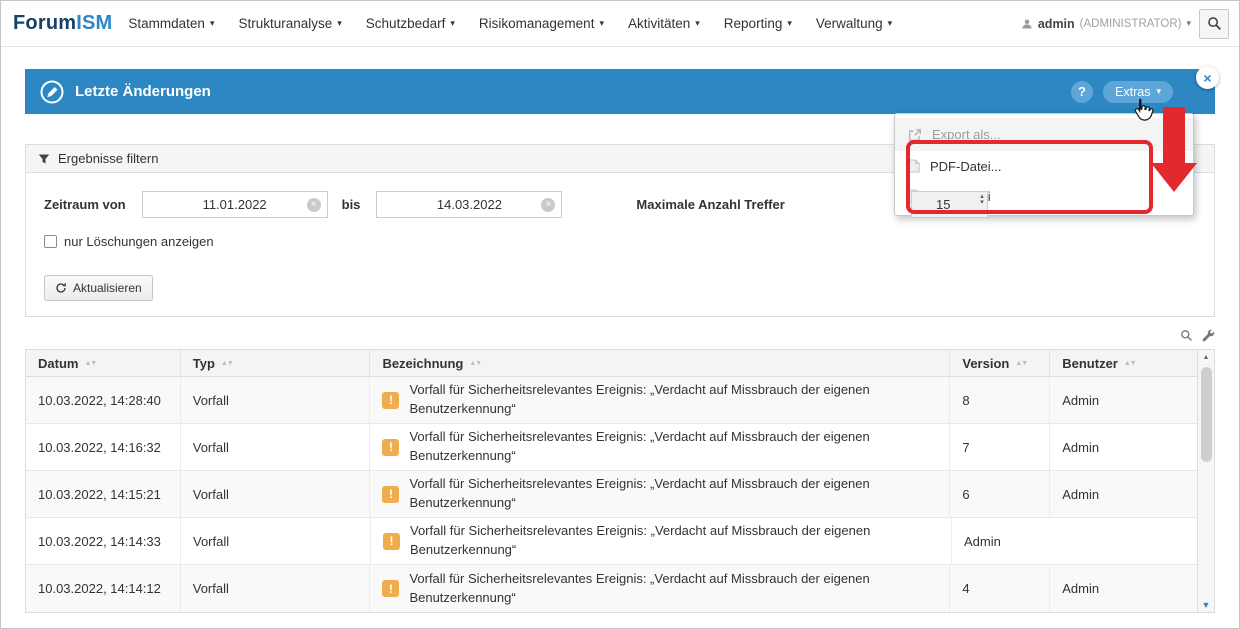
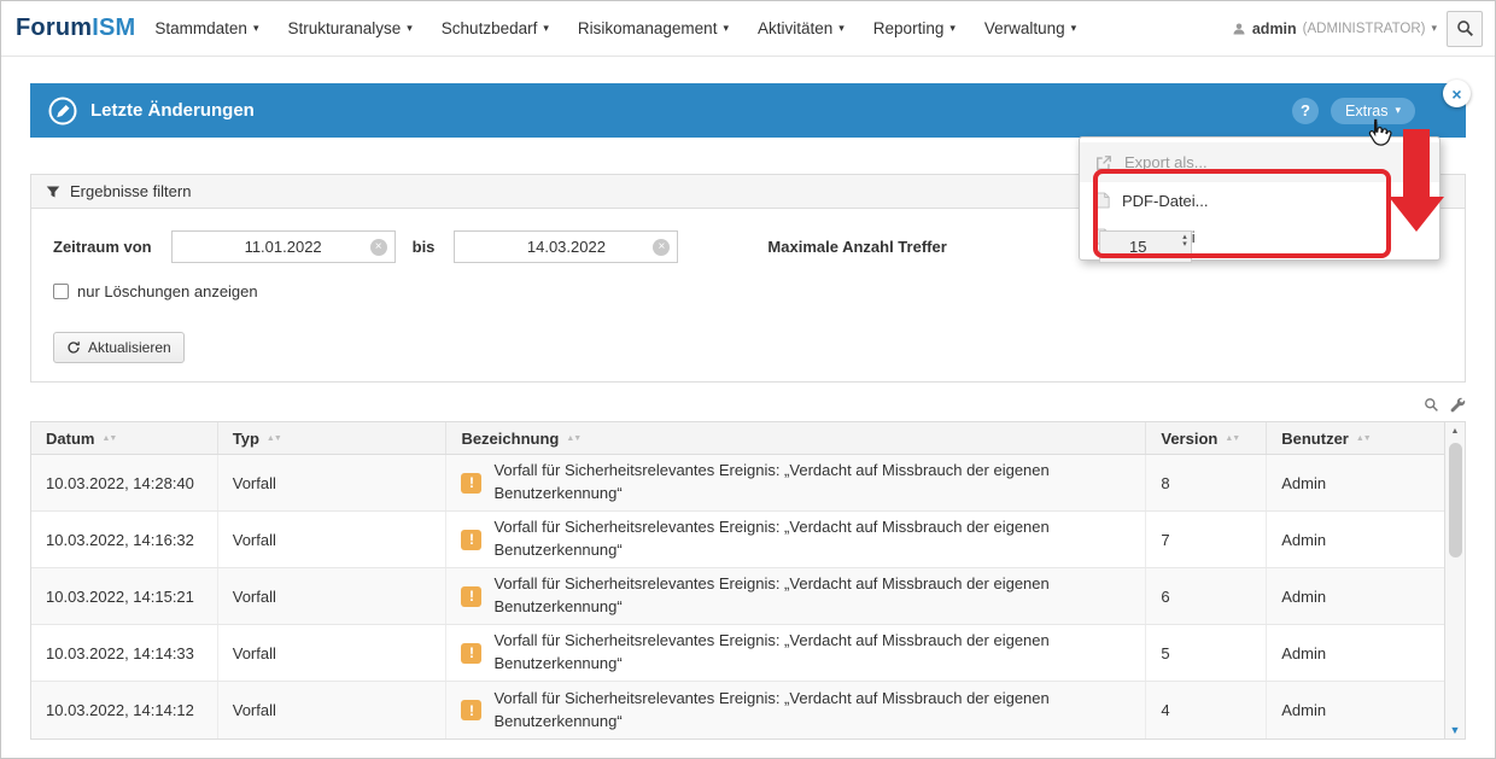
  ForumISM
  Stammdaten
  ▾
  Strukturanalyse
  ▾
  Schutzbedarf
  ▾
  Risikomanagement
  ▾
  Aktivitäten
  ▾
  Reporting
  ▾
  Verwaltung
  ▾
  admin
  (ADMINISTRATOR)
  ▾
  Letzte Änderungen
  ?
  Extras
  ▾
  ×
  Ergebnisse filtern
  Zeitraum von
  11.01.2022
  ×
  bis
  14.03.2022
  ×
  Maximale Anzahl Treffer
  15
  nur Löschungen anzeigen
  Aktualisieren
  Datum
  Typ
  Bezeichnung
  Version
  Benutzer
  10.03.2022, 14:28:40
  Vorfall
  !
  Vorfall für Sicherheitsrelevantes Ereignis: „Verdacht auf Missbrauch der eigenen Benutzerkennung“
  8
  Admin
  10.03.2022, 14:16:32
  Vorfall
  !
  Vorfall für Sicherheitsrelevantes Ereignis: „Verdacht auf Missbrauch der eigenen Benutzerkennung“
  7
  Admin
  10.03.2022, 14:15:21
  Vorfall
  !
  Vorfall für Sicherheitsrelevantes Ereignis: „Verdacht auf Missbrauch der eigenen Benutzerkennung“
  6
  Admin
  10.03.2022, 14:14:33
  Vorfall
  !
  Vorfall für Sicherheitsrelevantes Ereignis: „Verdacht auf Missbrauch der eigenen Benutzerkennung“
+ 5
  Admin
  10.03.2022, 14:14:12
  Vorfall
  !
  Vorfall für Sicherheitsrelevantes Ereignis: „Verdacht auf Missbrauch der eigenen Benutzerkennung“
  4
  Admin
  ▼
  Export als...
  PDF-Datei...
